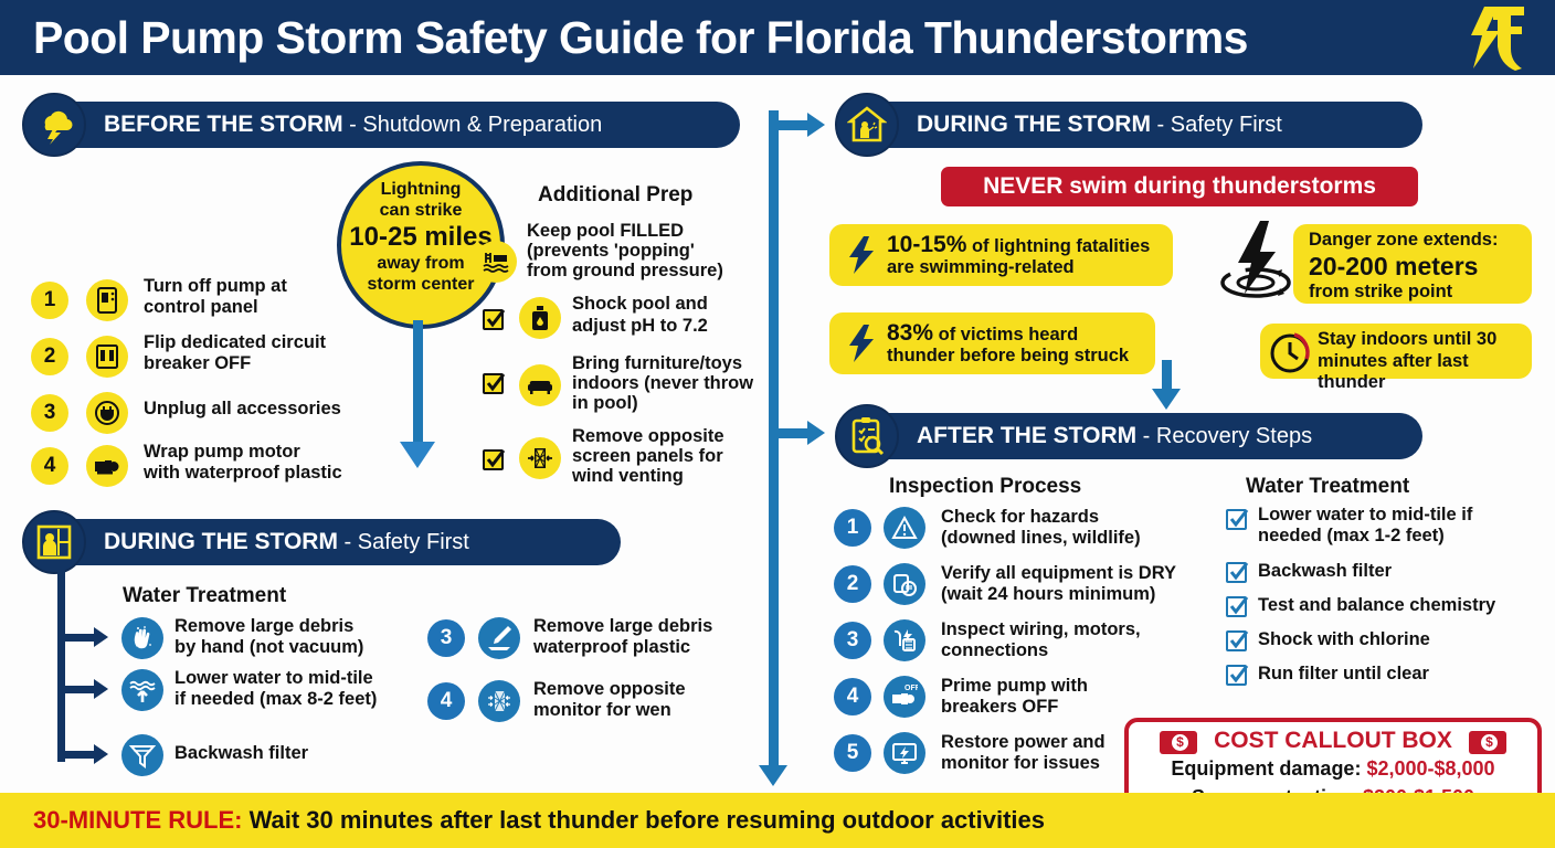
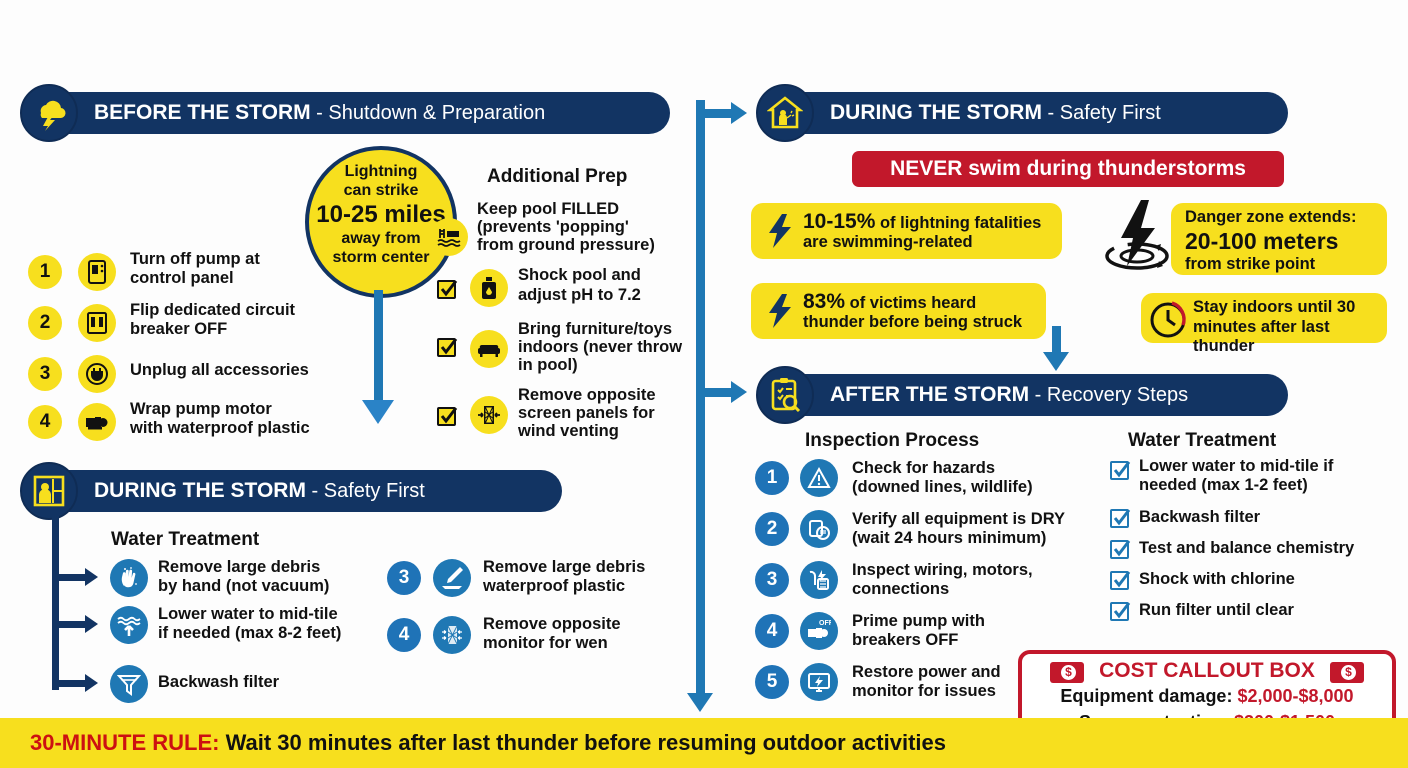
- Pool Pump Storm Safety Guide for Florida Thunderstorms
  BEFORE THE STORM - Shutdown & Preparation
  Lightning
  can strike
  10-25 miles
  away from
  storm center
  1
  Turn off pump at
  control panel
  2
  Flip dedicated circuit
  breaker OFF
  3
  Unplug all accessories
  4
  Wrap pump motor
  with waterproof plastic
  Additional Prep
  Keep pool FILLED
  (prevents 'popping'
  from ground pressure)
  Shock pool and
  adjust pH to 7.2
  Bring furniture/toys
  indoors (never throw
  in pool)
  Remove opposite
  screen panels for
  wind venting
  DURING THE STORM - Safety First
  NEVER swim during thunderstorms
  10-15% of lightning fatalities
  are swimming-related
  83% of victims heard
  thunder before being struck
  Danger zone extends:
- 20-200 meters
+ 20-100 meters
  from strike point
  Stay indoors until 30
  minutes after last thunder
  AFTER THE STORM - Recovery Steps
  Inspection Process
  Water Treatment
  1
  Check for hazards
  (downed lines, wildlife)
  2
  Verify all equipment is DRY
  (wait 24 hours minimum)
  3
  Inspect wiring, motors,
  connections
  4
  Prime pump with
  breakers OFF
  5
  Restore power and
  monitor for issues
  Lower water to mid-tile if
  needed (max 1-2 feet)
  Backwash filter
  Test and balance chemistry
  Shock with chlorine
  Run filter until clear
  $
  COST CALLOUT BOX
  $
  Equipment damage: $2,000-$8,000
  DURING THE STORM - Safety First
  Water Treatment
  Remove large debris
  by hand (not vacuum)
  Lower water to mid-tile
  if needed (max 8-2 feet)
  Backwash filter
  3
  Remove large debris
  waterproof plastic
  4
  Remove opposite
  monitor for wen
  30-MINUTE RULE: Wait 30 minutes after last thunder before resuming outdoor activities
